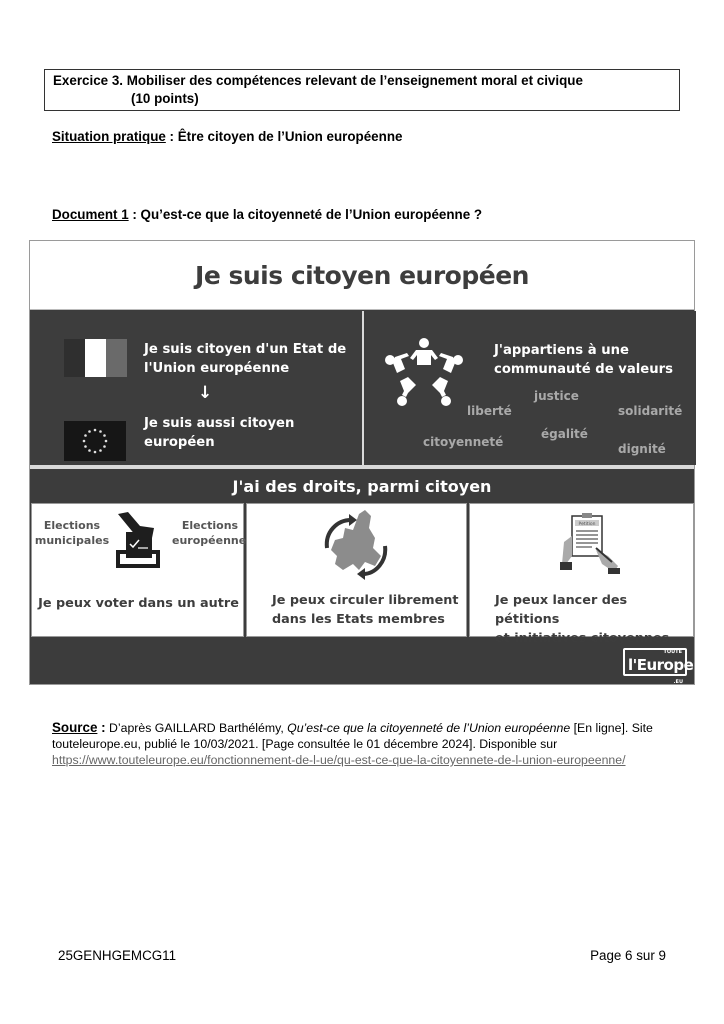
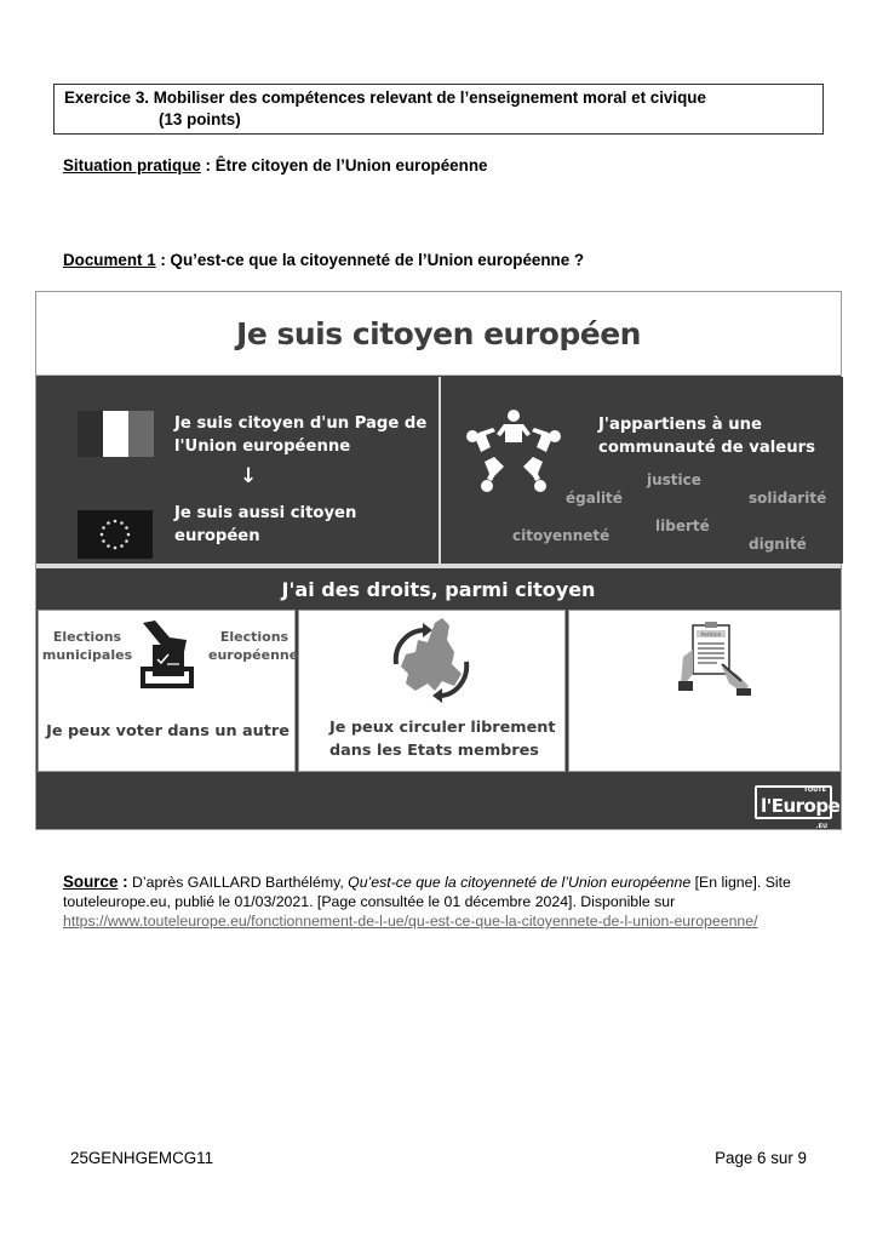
  Exercice 3. Mobiliser des compétences relevant de l’enseignement moral et civique
- (10 points)
+ (13 points)
  Situation pratique : Être citoyen de l’Union européenne
  Document 1 : Qu’est-ce que la citoyenneté de l’Union européenne ?
  Je suis citoyen européen
- Je suis citoyen d'un Etat de
+ Je suis citoyen d'un Page de
  l'Union européenne
  ↓
  Je suis aussi citoyen
  européen
  J'appartiens à une
  communauté de valeurs
  justice
- liberté
+ égalité
  solidarité
- égalité
+ liberté
  citoyenneté
  dignité
  J'ai des droits, parmi citoyen
  Elections
  municipales
  Elections
  européenne
  Je peux voter dans un autre
  Je peux circuler librement
  dans les Etats membres
- Je peux lancer des pétitions
- et initiatives citoyennes
  l'Europe
- Source : D’après GAILLARD Barthélémy, Qu’est-ce que la citoyenneté de l’Union européenne [En ligne]. Site touteleurope.eu, publié le 10/03/2021. [Page consultée le 01 décembre 2024]. Disponible sur https://www.touteleurope.eu/fonctionnement-de-l-ue/qu-est-ce-que-la-citoyennete-de-l-union-europeenne/
+ Source : D’après GAILLARD Barthélémy, Qu’est-ce que la citoyenneté de l’Union européenne [En ligne]. Site touteleurope.eu, publié le 01/03/2021. [Page consultée le 01 décembre 2024]. Disponible sur https://www.touteleurope.eu/fonctionnement-de-l-ue/qu-est-ce-que-la-citoyennete-de-l-union-europeenne/
  25GENHGEMCG11
  Page 6 sur 9
